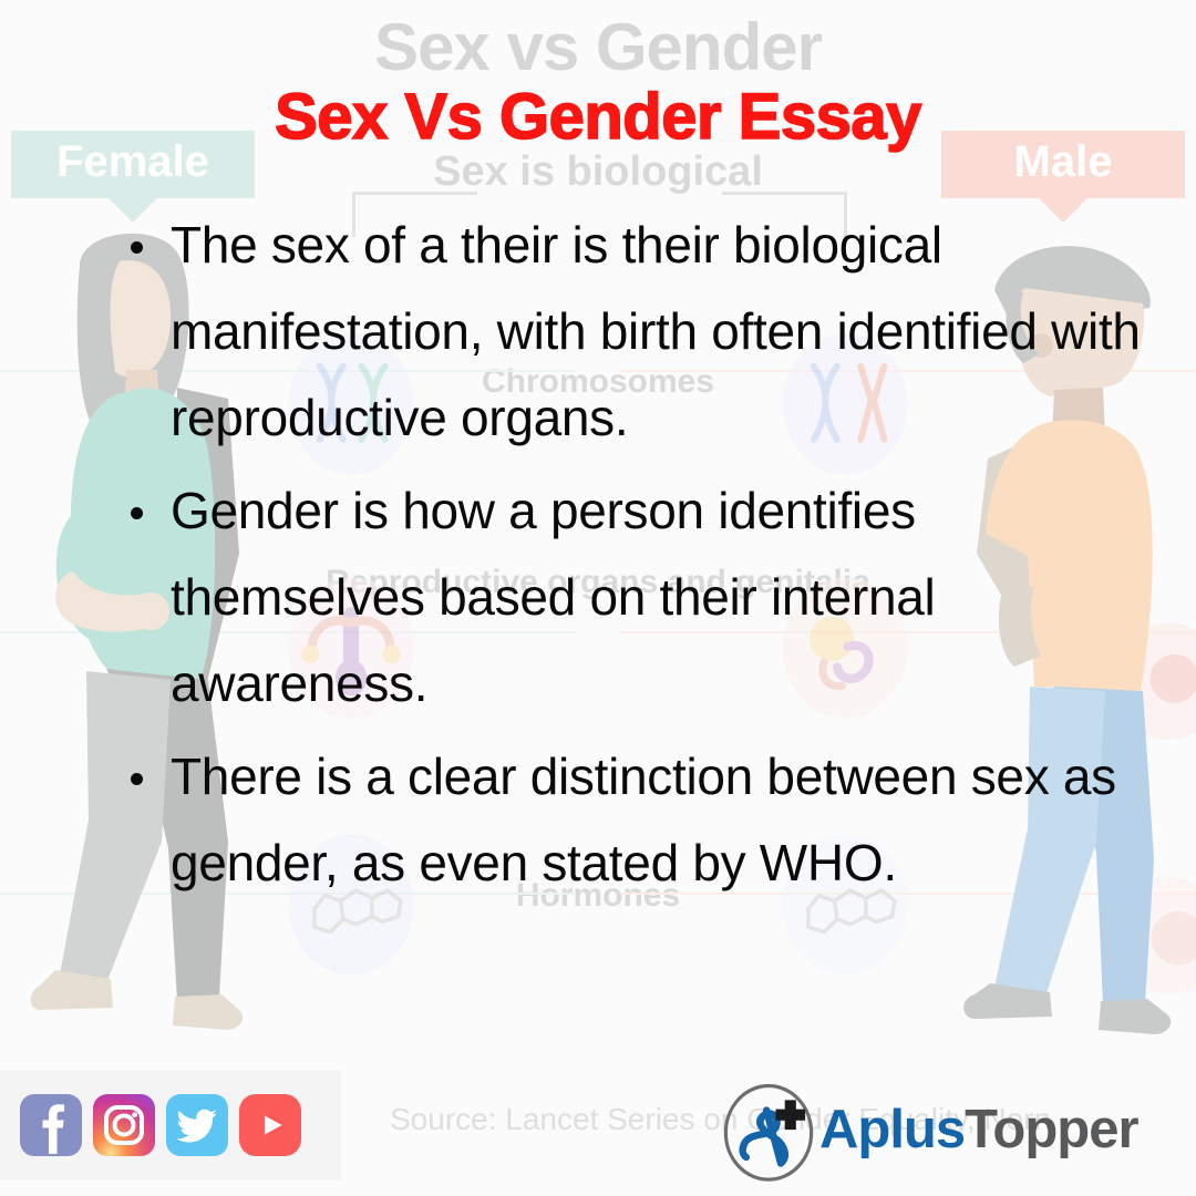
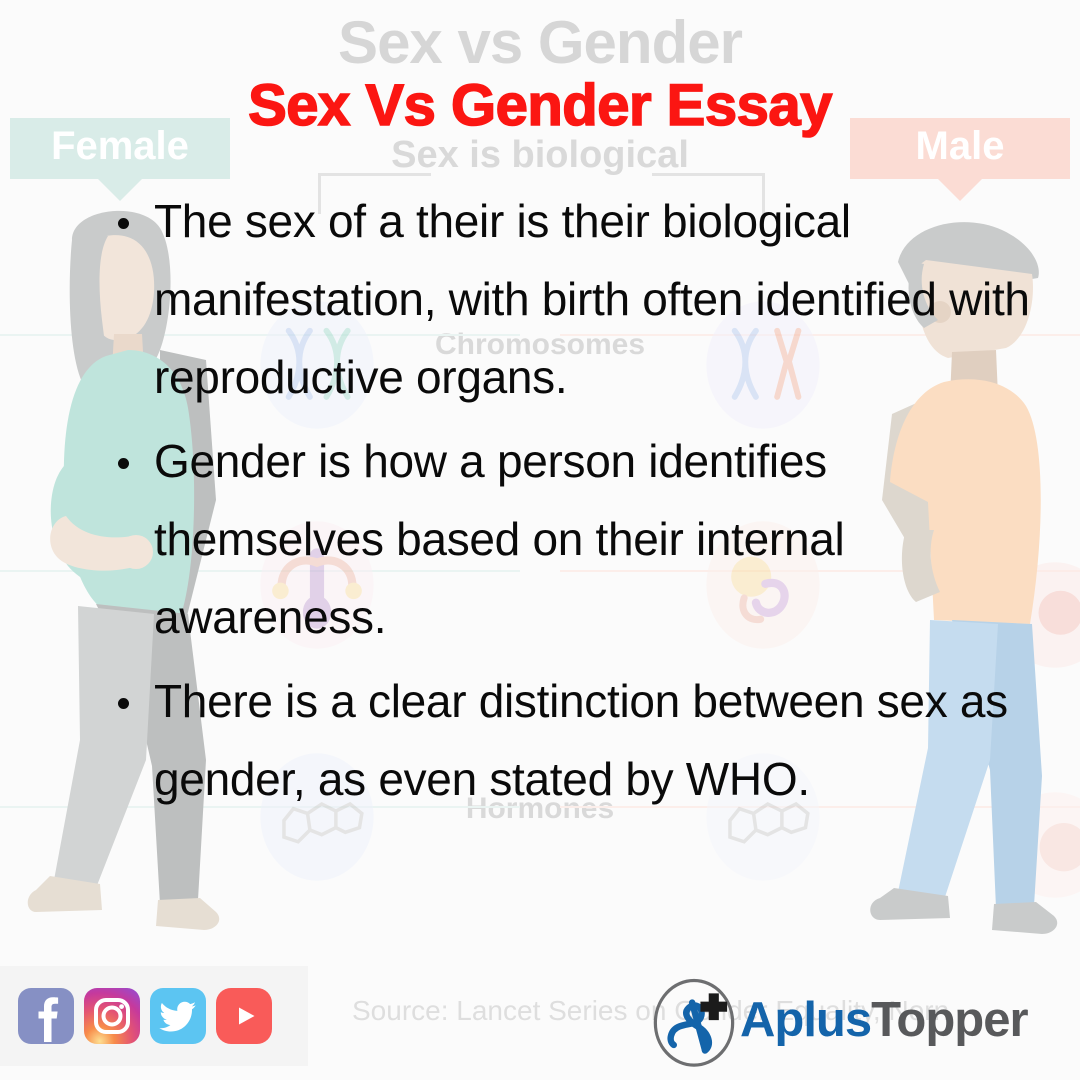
  Sex vs Gender
  Female
  Male
  Sex is biological
  Chromosomes
- Reproductive organs and genitalia
  Hormones
  Sex Vs Gender Essay
  The sex of a their is their biological manifestation, with birth often identified with reproductive organs.
  Gender is how a person identifies themselves based on their internal awareness.
  There is a clear distinction between sex as gender, as even stated by WHO.
  Source: Lancet Series onder Equality, Norn
  AplusTopper
